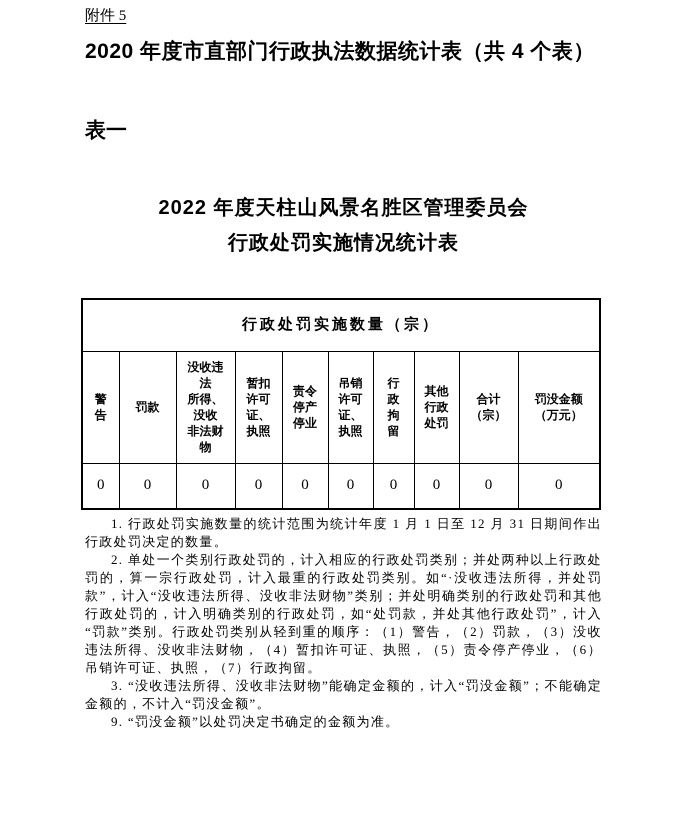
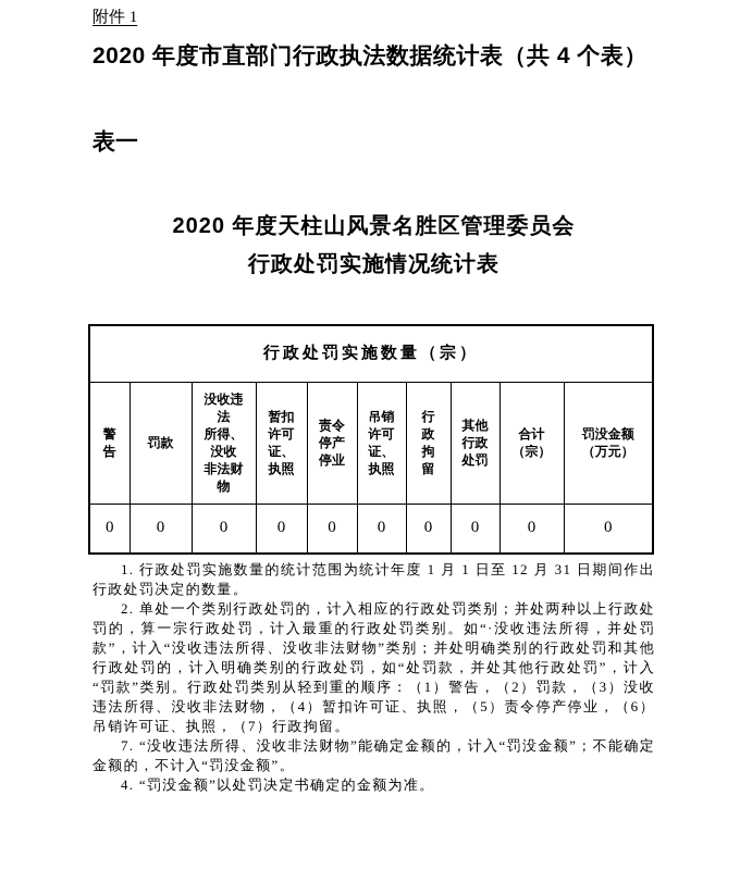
- 附件 5
+ 附件 1
  2020 年度市直部门行政执法数据统计表（共 4 个表）
  表一
- 2022 年度天柱山风景名胜区管理委员会
+ 2020 年度天柱山风景名胜区管理委员会
  行政处罚实施情况统计表
  行政处罚实施数量（宗）
  警 告	罚款	没收违 法 所得、 没收 非法财 物	暂扣 许可 证、 执照	责令 停产 停业	吊销 许可 证、 执照	行 政 拘 留	其他 行政 处罚	合计 （宗）	罚没金额 （万元）
  0	0	0	0	0	0	0	0	0	0
  1. 行政处罚实施数量的统计范围为统计年度 1 月 1 日至 12 月 31 日期间作出行政处罚决定的数量。
  2. 单处一个类别行政处罚的，计入相应的行政处罚类别；并处两种以上行政处罚的，算一宗行政处罚，计入最重的行政处罚类别。如“·没收违法所得，并处罚款”，计入“没收违法所得、没收非法财物”类别；并处明确类别的行政处罚和其他行政处罚的，计入明确类别的行政处罚，如“处罚款，并处其他行政处罚”，计入“罚款”类别。行政处罚类别从轻到重的顺序：（1）警告，（2）罚款，（3）没收违法所得、没收非法财物，（4）暂扣许可证、执照，（5）责令停产停业，（6）吊销许可证、执照，（7）行政拘留。
- 3. “没收违法所得、没收非法财物”能确定金额的，计入“罚没金额”；不能确定金额的，不计入“罚没金额”。
+ 7. “没收违法所得、没收非法财物”能确定金额的，计入“罚没金额”；不能确定金额的，不计入“罚没金额”。
- 9. “罚没金额”以处罚决定书确定的金额为准。
+ 4. “罚没金额”以处罚决定书确定的金额为准。
